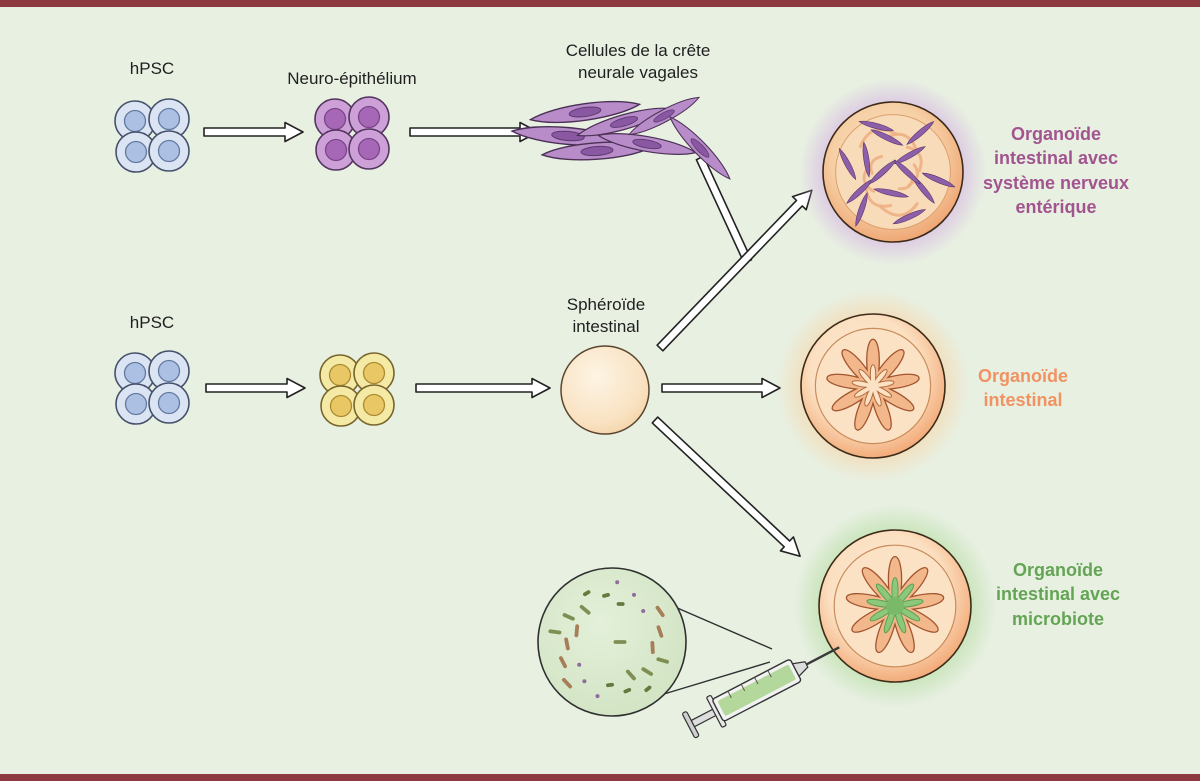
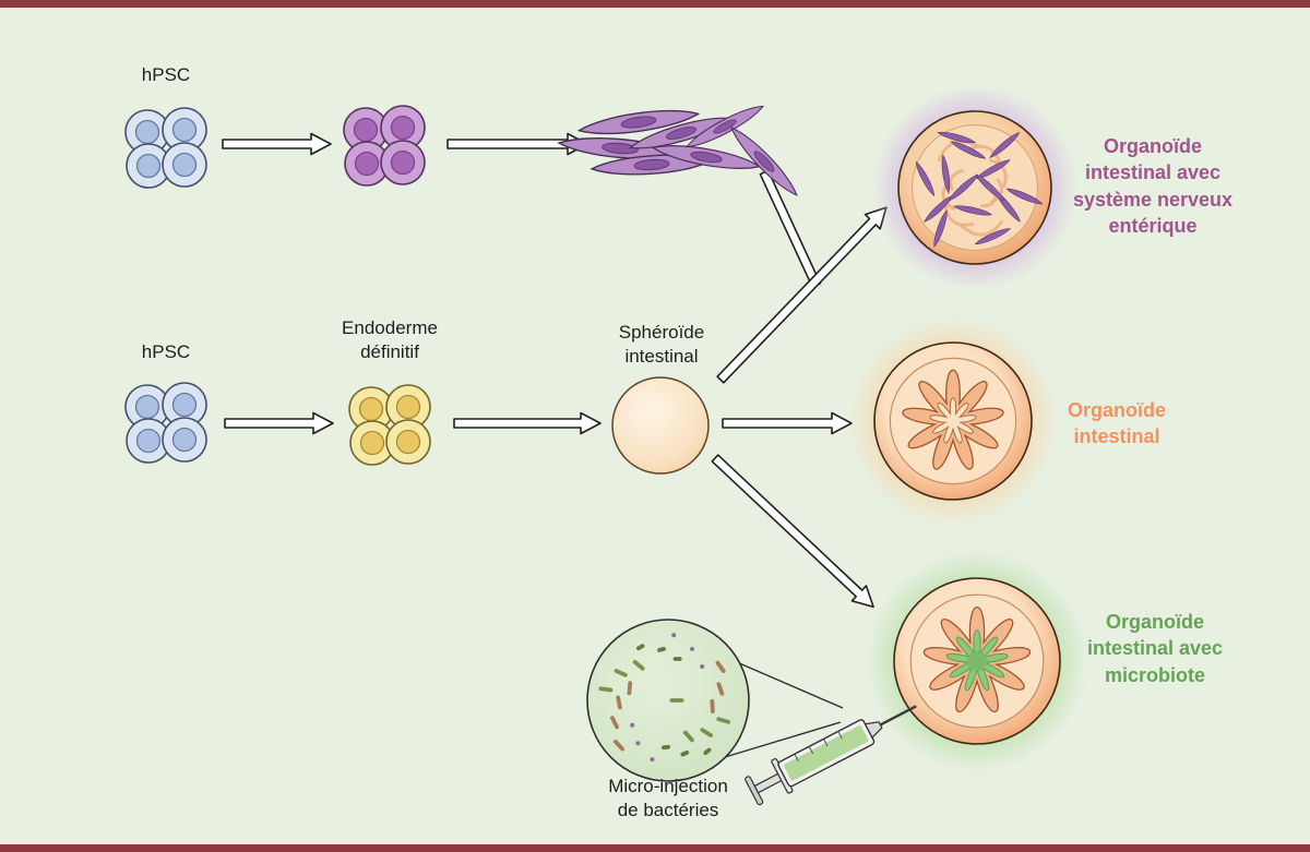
  hPSC
- Neuro-épithélium
- Cellules de la crête
- neurale vagales
  hPSC
+ Endoderme
+ définitif
  Sphéroïde
  intestinal
  Organoïde
  intestinal avec
  système nerveux
  entérique
  Organoïde
  intestinal
  Organoïde
  intestinal avec
  microbiote
+ Micro-injection
+ de bactéries
